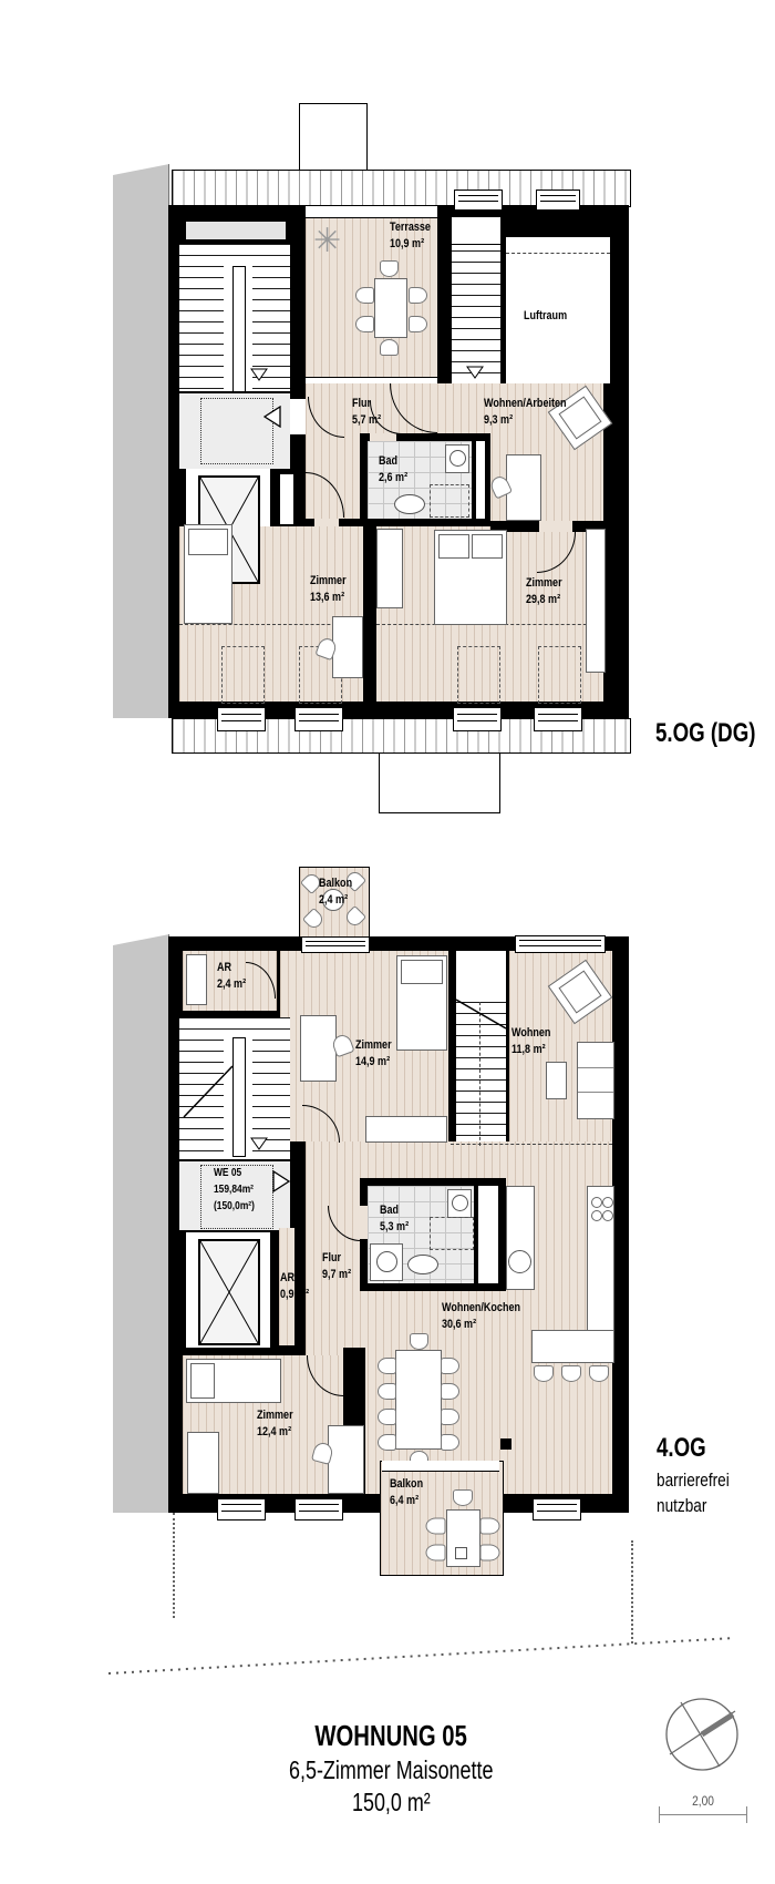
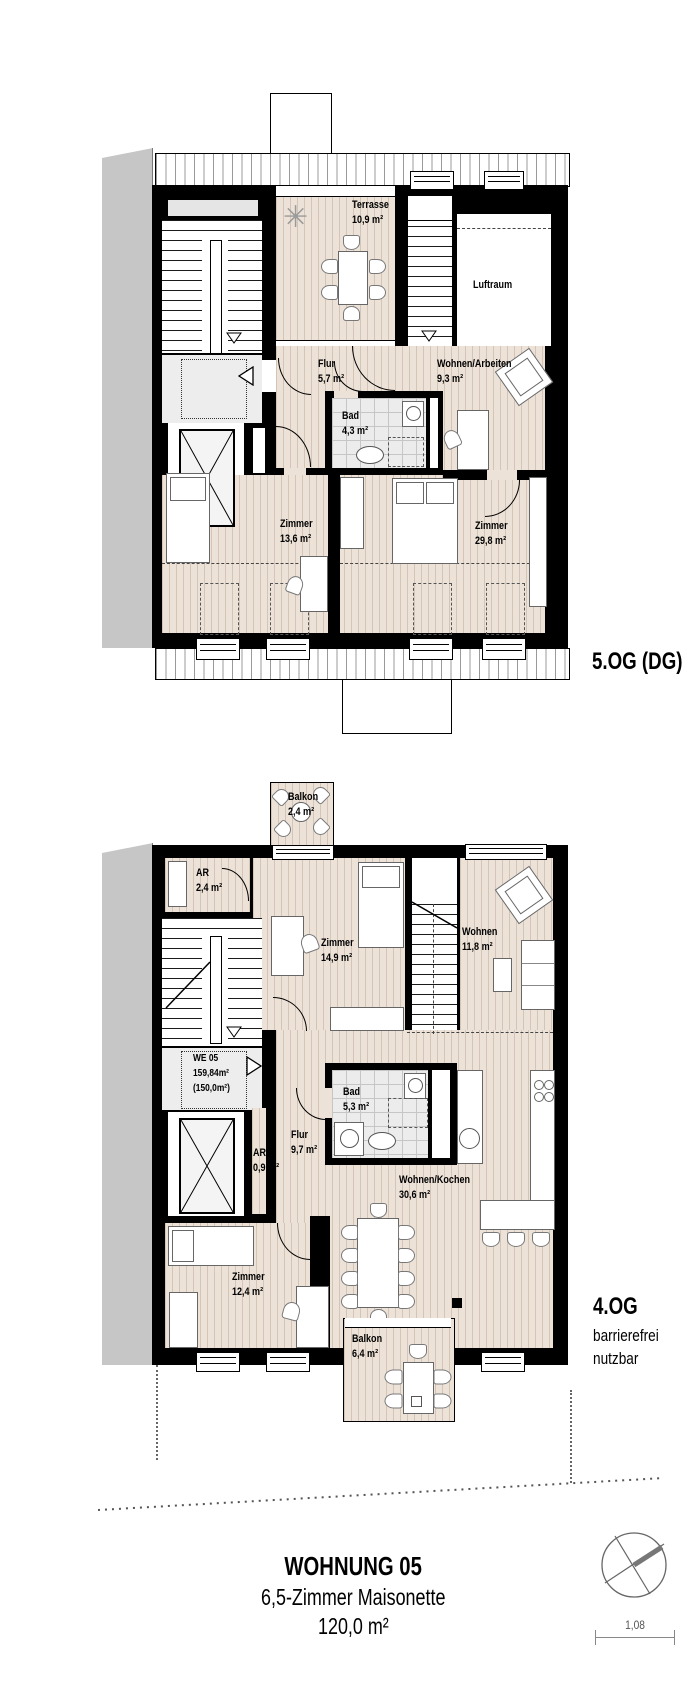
  ✳
  Terrasse
  10,9 m²
  Luftraum
  Bad
- 2,6 m²
+ 4,3 m²
  Flur
  5,7 m²
  Wohnen/Arbeiten
  9,3 m²
  Zimmer
  13,6 m²
  Zimmer
  29,8 m²
  5.OG (DG)
  Balkon
  2,4 m²
  AR
  2,4 m²
  Zimmer
  14,9 m²
  Wohnen
  11,8 m²
  WE 05
  159,84m²
  (150,0m²)
  AR
  0,9 m²
  Bad
  5,3 m²
  Flur
  9,7 m²
  Wohnen/Kochen
  30,6 m²
  Zimmer
  12,4 m²
  Balkon
  6,4 m²
  4.OG
  barrierefrei
  nutzbar
  WOHNUNG 05
  6,5-Zimmer Maisonette
- 150,0 m²
+ 120,0 m²
- 2,00
+ 1,08
